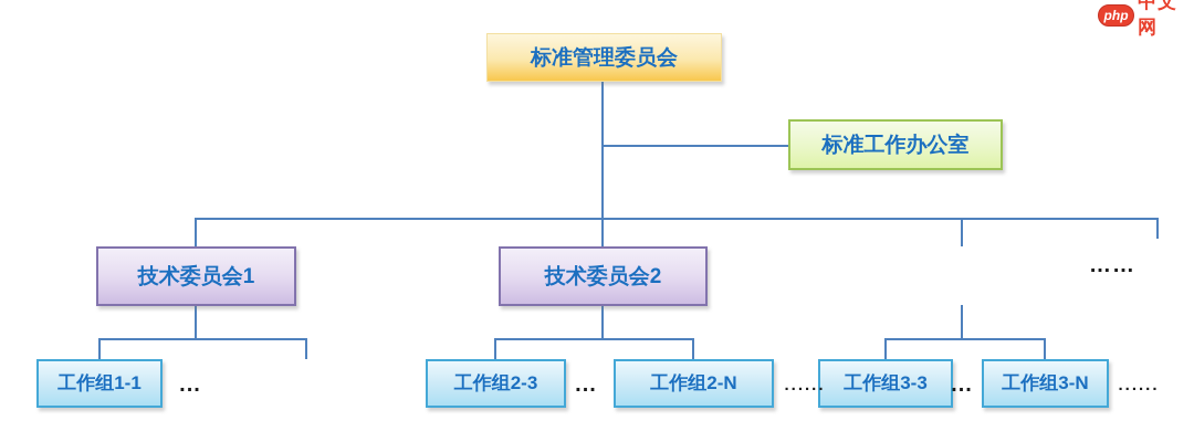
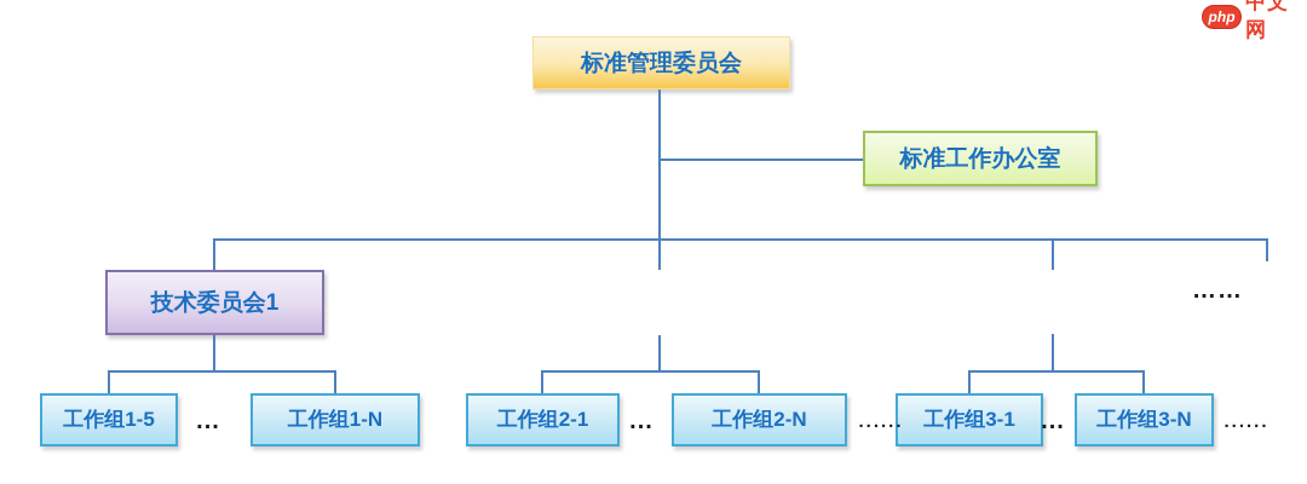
  标准管理委员会
  标准工作办公室
  技术委员会1
- 技术委员会2
- 工作组1-1
+ 工作组1-5
+ 工作组1-N
- 工作组2-3
+ 工作组2-1
  工作组2-N
- 工作组3-3
+ 工作组3-1
  工作组3-N
  ……
  ...
  ...
  ......
  ...
  ......
  php
  中文网
